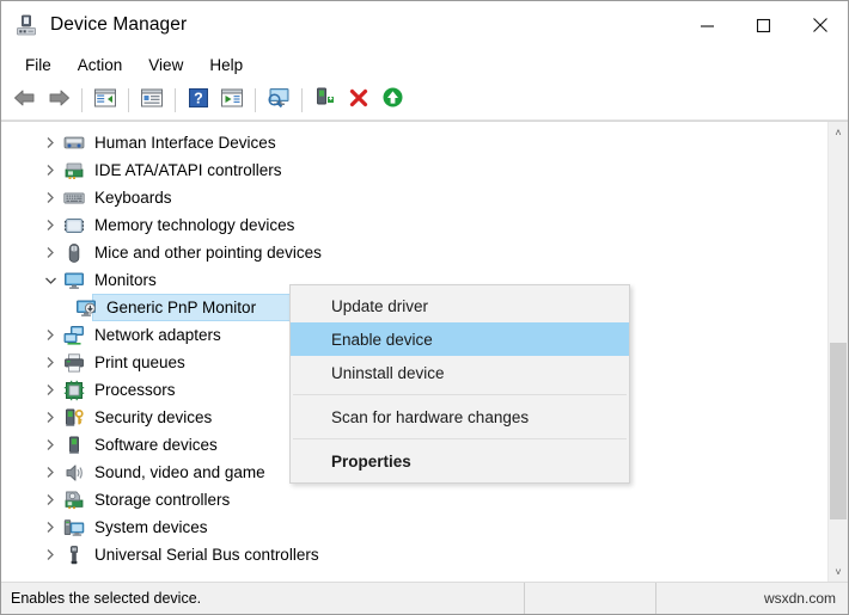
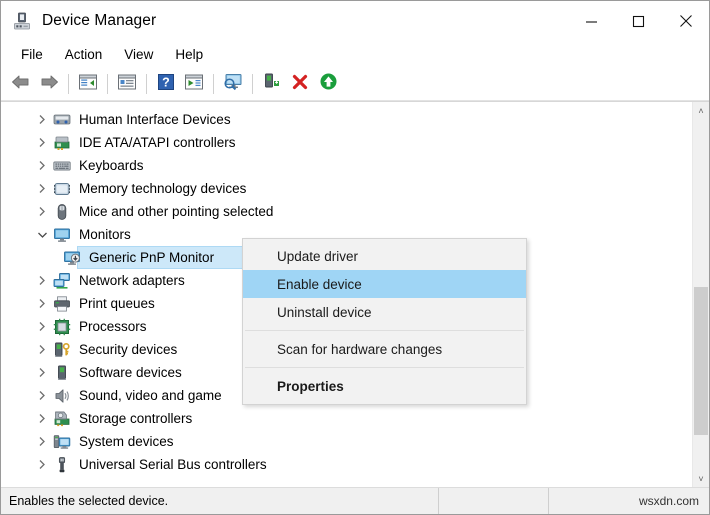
  Device Manager
  File
  Action
  View
  Help
  ?
  Human Interface Devices
  IDE ATA/ATAPI controllers
  Keyboards
  Memory technology devices
- Mice and other pointing devices
+ Mice and other pointing selected
  Monitors
  Generic PnP Monitor
  Network adapters
  Print queues
  Processors
  Security devices
  Software devices
  Sound, video and game
  Storage controllers
  System devices
  Universal Serial Bus controllers
  Update driver
  Enable device
  Uninstall device
  Scan for hardware changes
  Properties
  ˄
  ˅
  Enables the selected device.
  wsxdn.com
